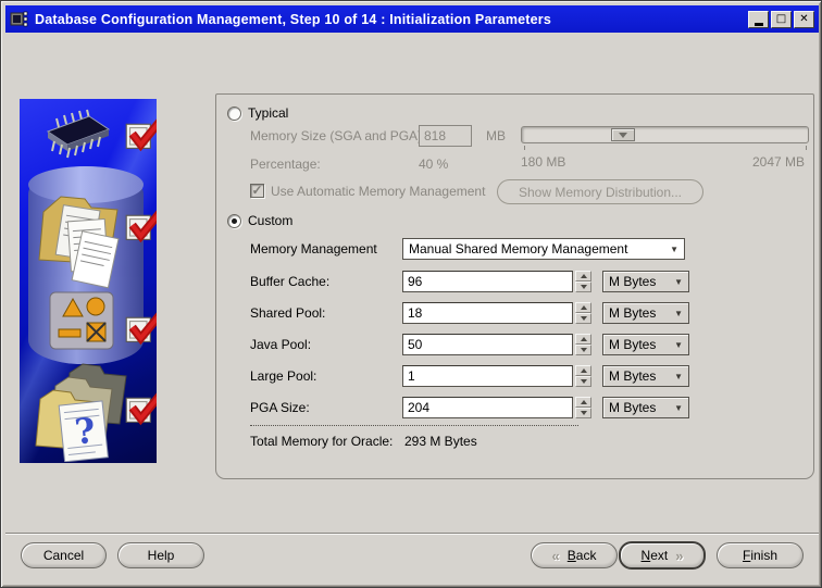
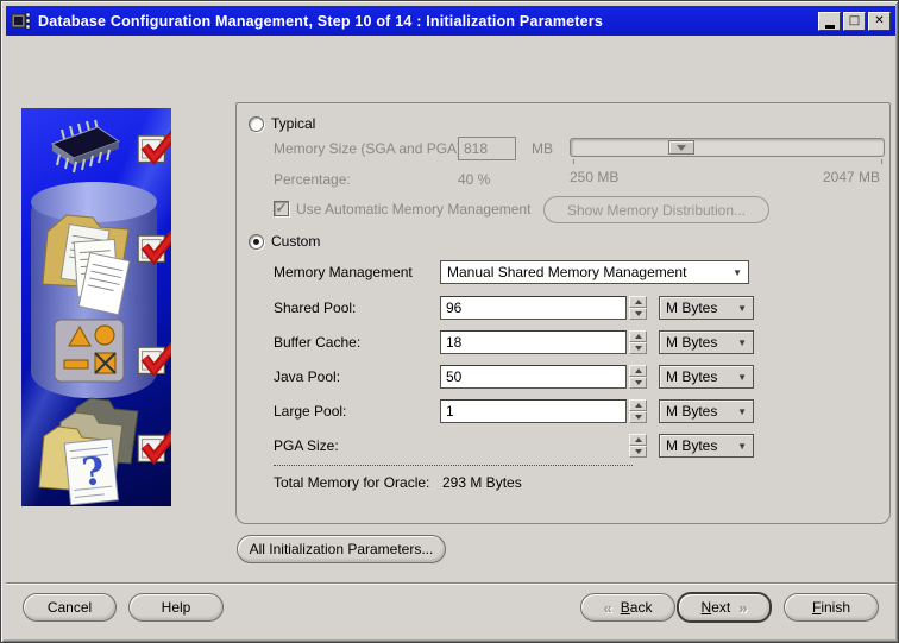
  Database Configuration Management, Step 10 of 14 : Initialization Parameters
  □
  ✕
  Typical
  Memory Size (SGA and PGA
  818
  MB
  Percentage:
  40 %
- 180 MB
+ 250 MB
  2047 MB
  ✓
  Use Automatic Memory Management
  Show Memory Distribution...
  Custom
  Memory Management
  Manual Shared Memory Management
  ▼
- Buffer Cache:
+ Shared Pool:
  96
  M Bytes
  ▼
- Shared Pool:
+ Buffer Cache:
  18
  M Bytes
  ▼
  Java Pool:
  50
  M Bytes
  ▼
  Large Pool:
  1
  M Bytes
  ▼
  PGA Size:
- 204
  M Bytes
  ▼
  Total Memory for Oracle:
  293 M Bytes
+ All Initialization Parameters...
  Cancel
  Help
  «
  Back
  Next
  »
  Finish
